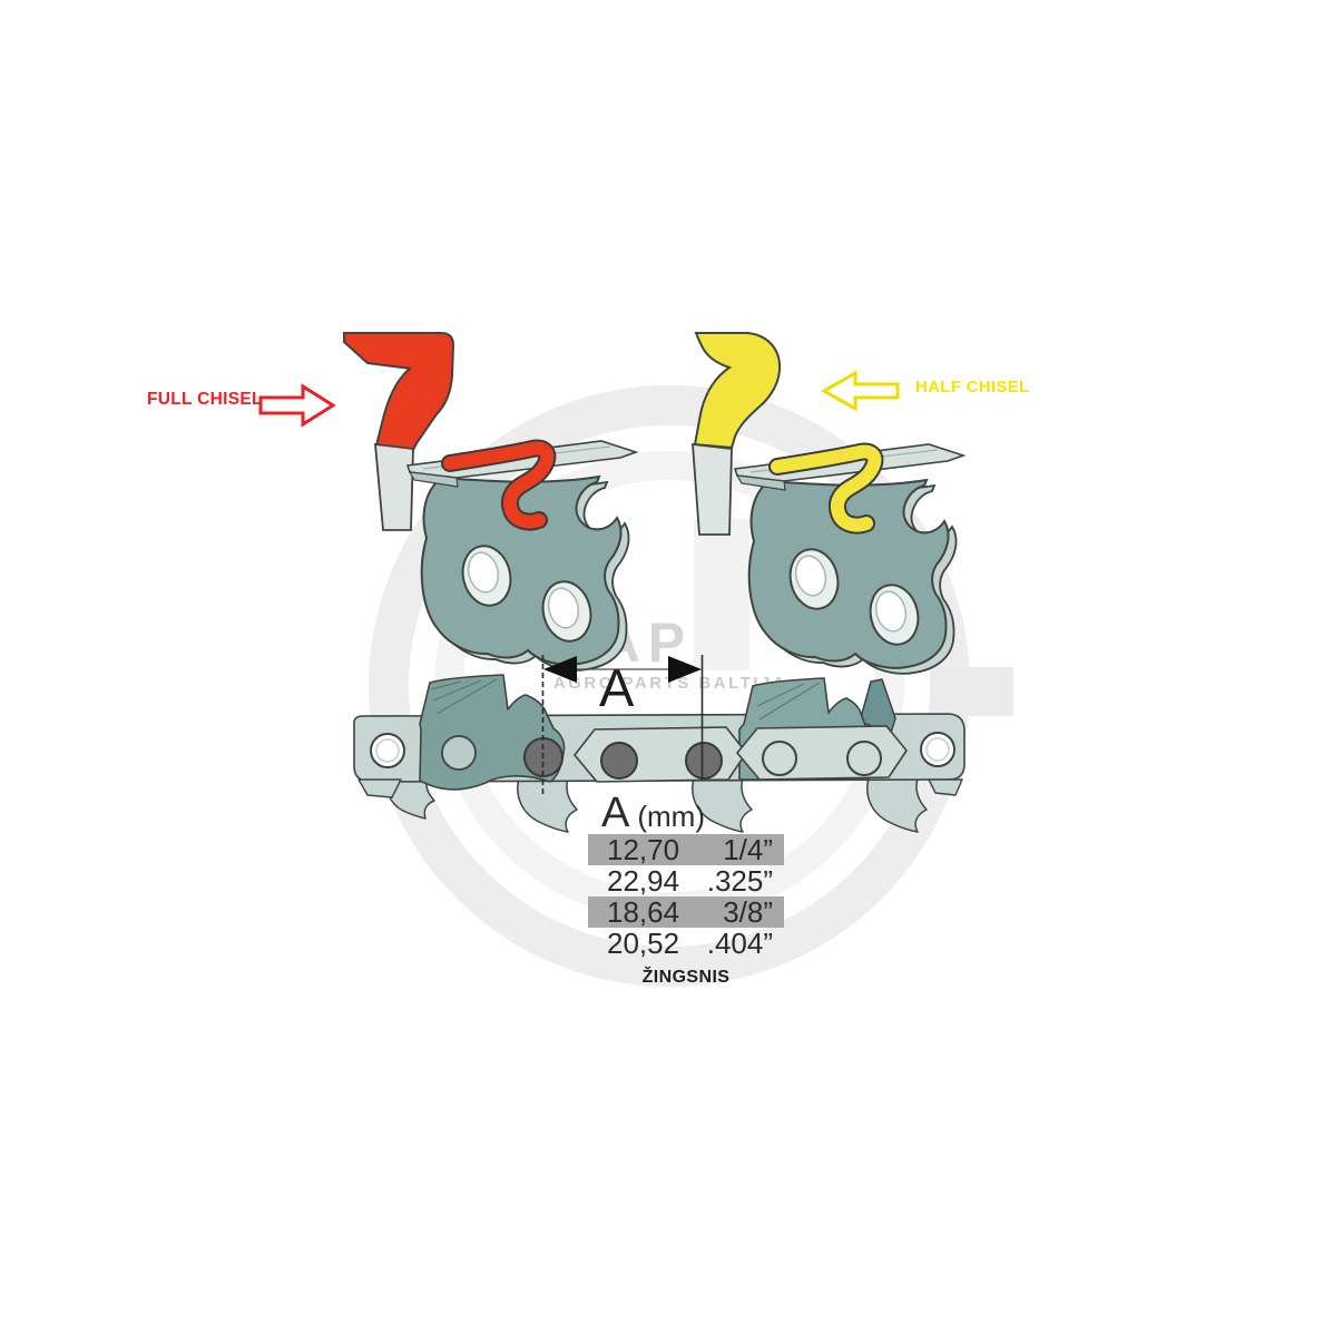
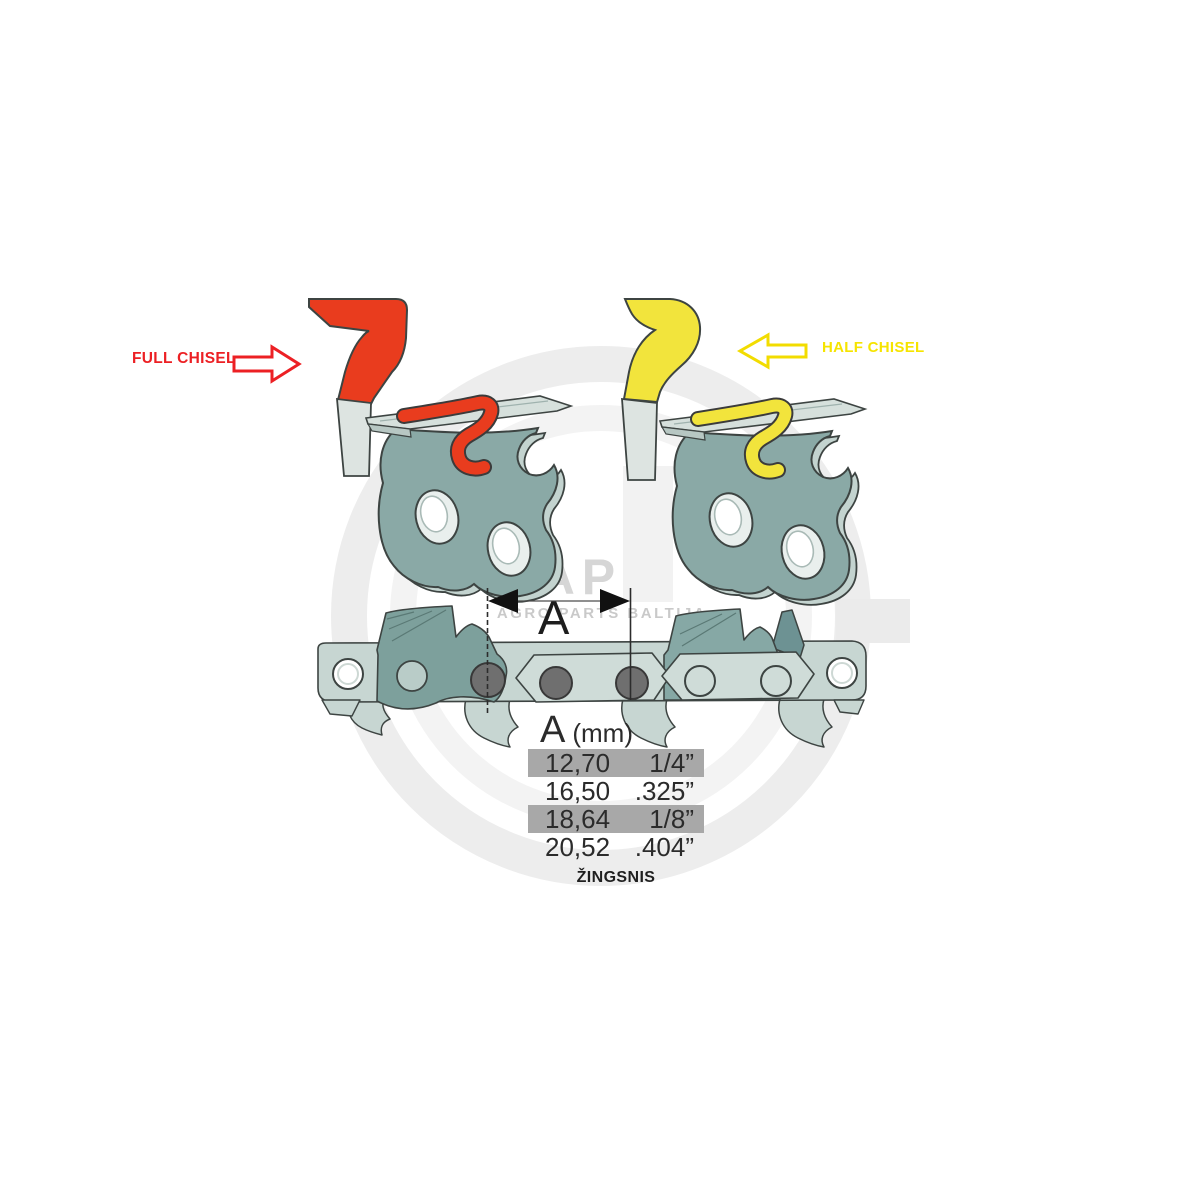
  AGRO PARTS BALTI
  FULL CHISEL
  HALF CHISEL
  A
  A
  (mm)
  12,70
  1/4”
- 22,94
+ 16,50
  .325”
  18,64
- 3/8”
+ 1/8”
  20,52
  .404”
  ŽINGSNIS
